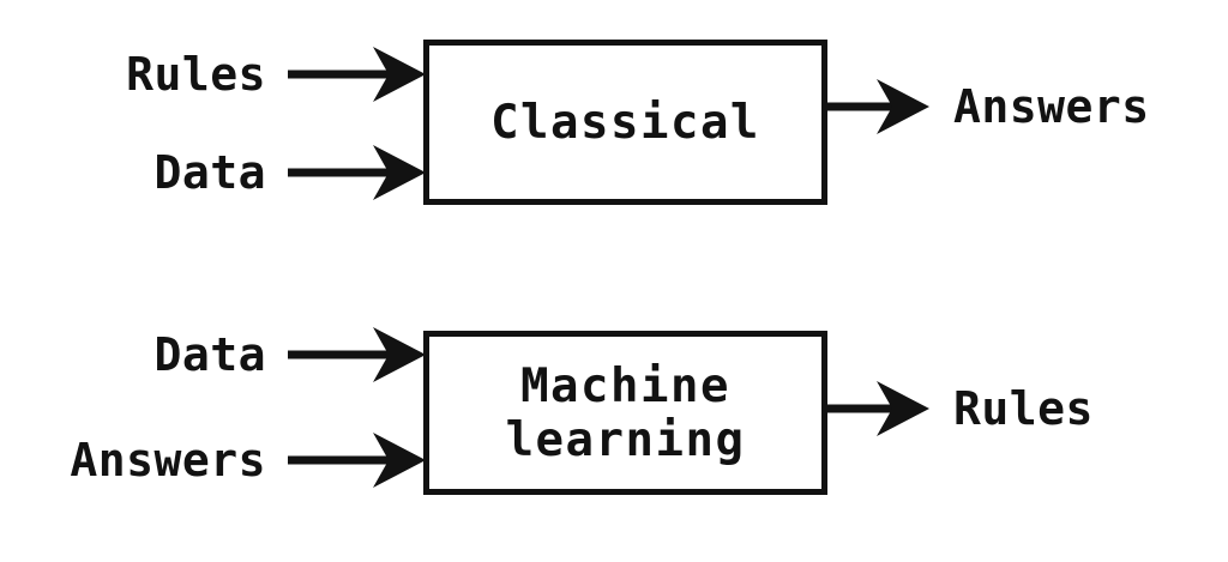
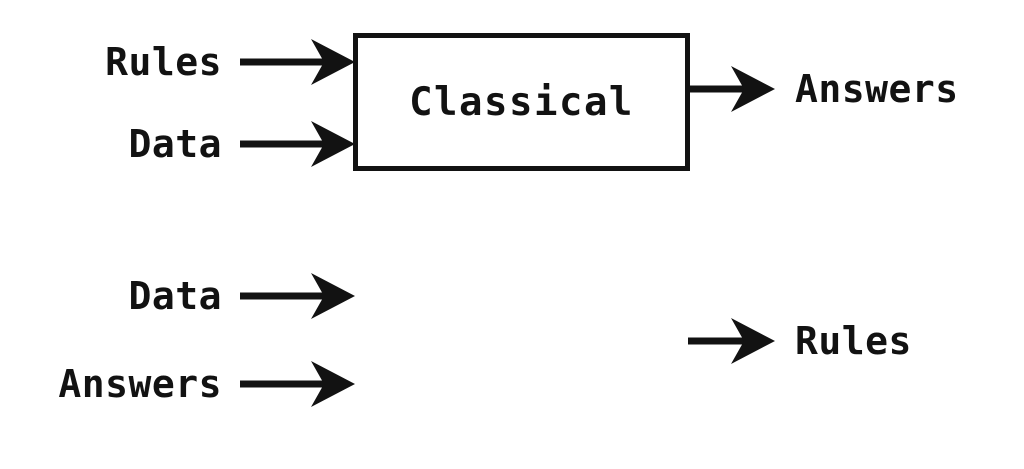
  Rules
  Data
  Classical
  Answers
  Data
  Answers
- Machine
- learning
  Rules
